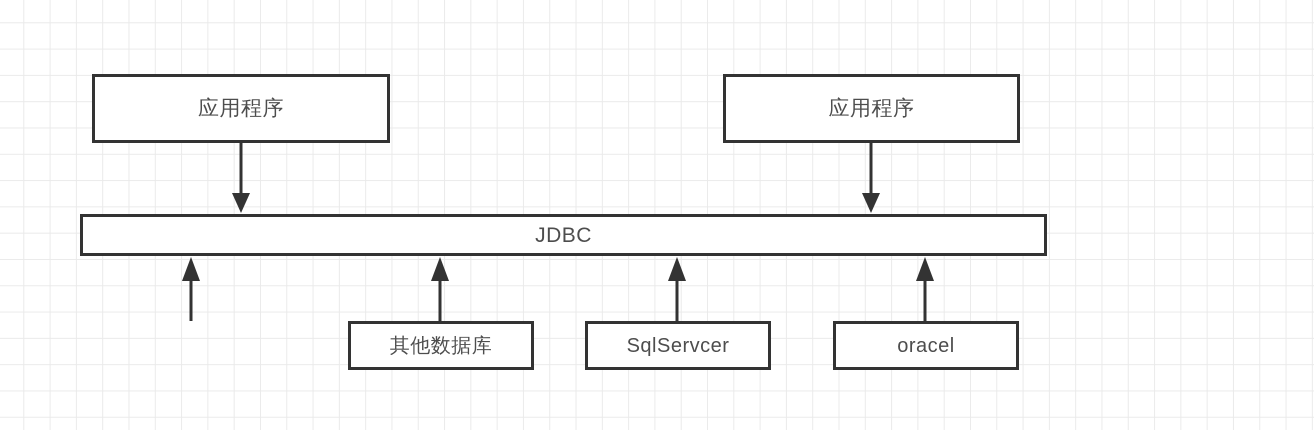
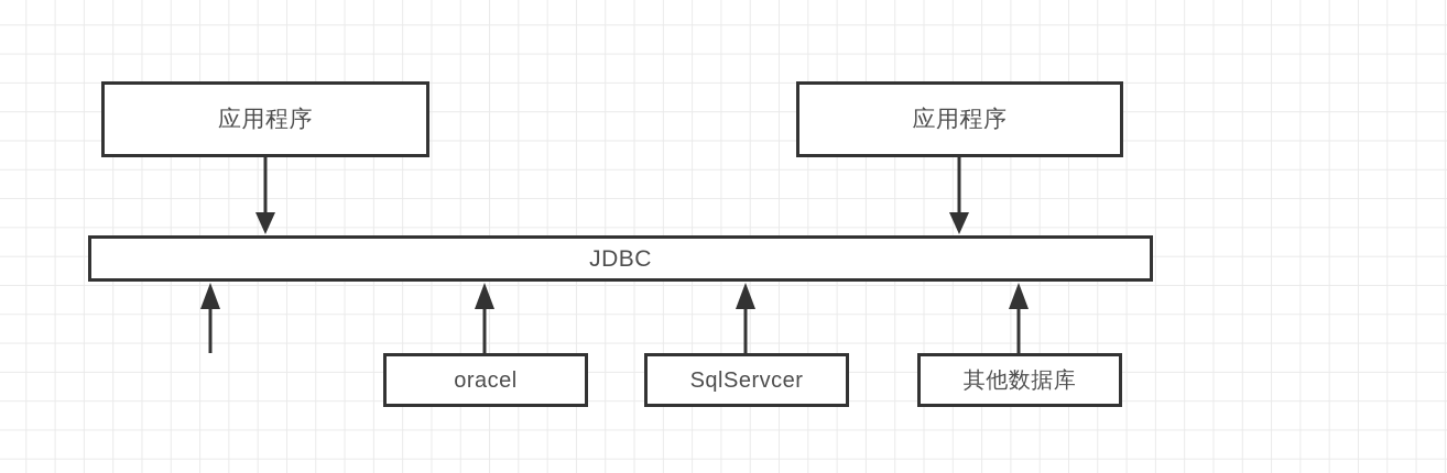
  应用程序
  应用程序
  JDBC
- 其他数据库
+ oracel
  SqlServcer
- oracel
+ 其他数据库
